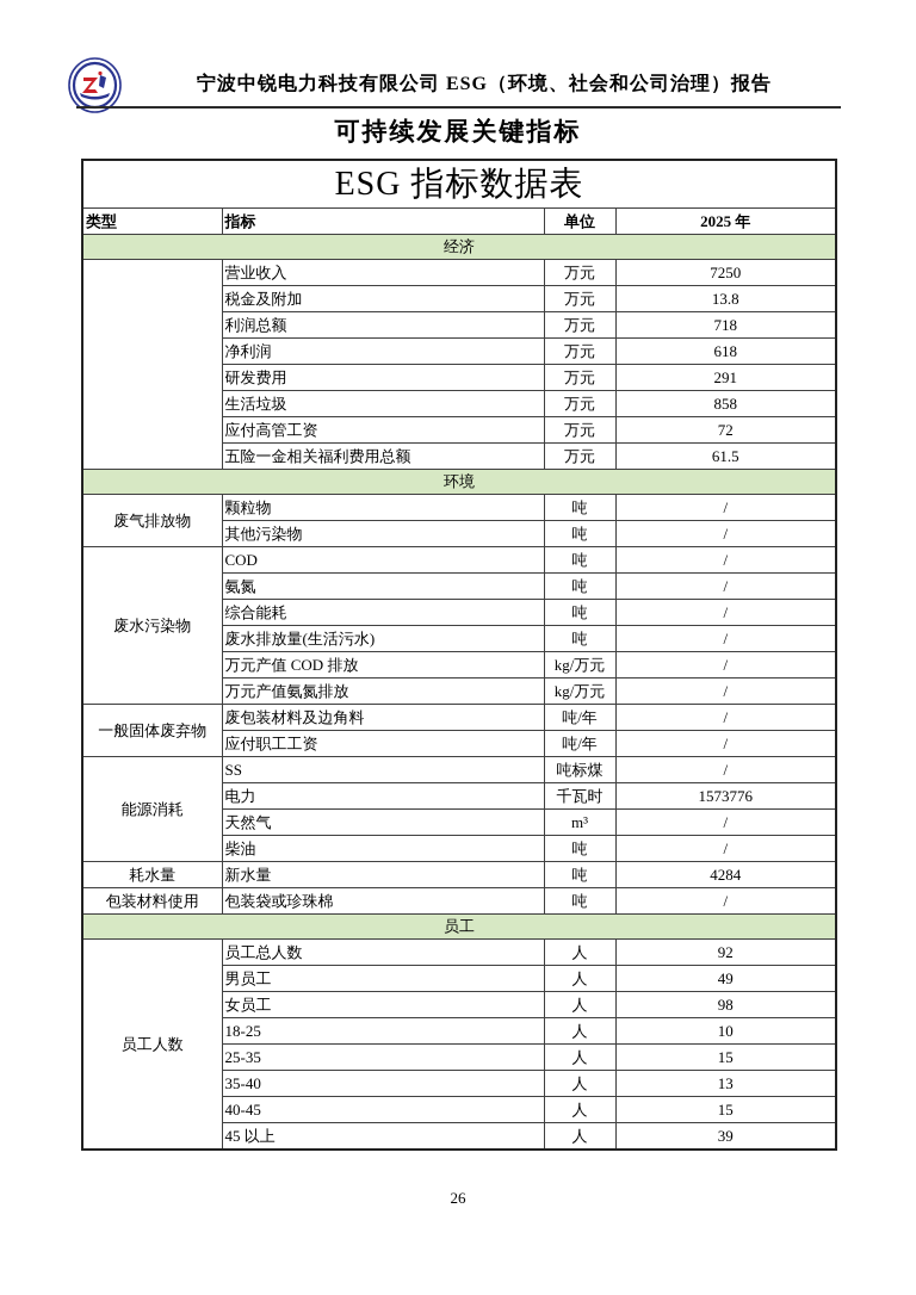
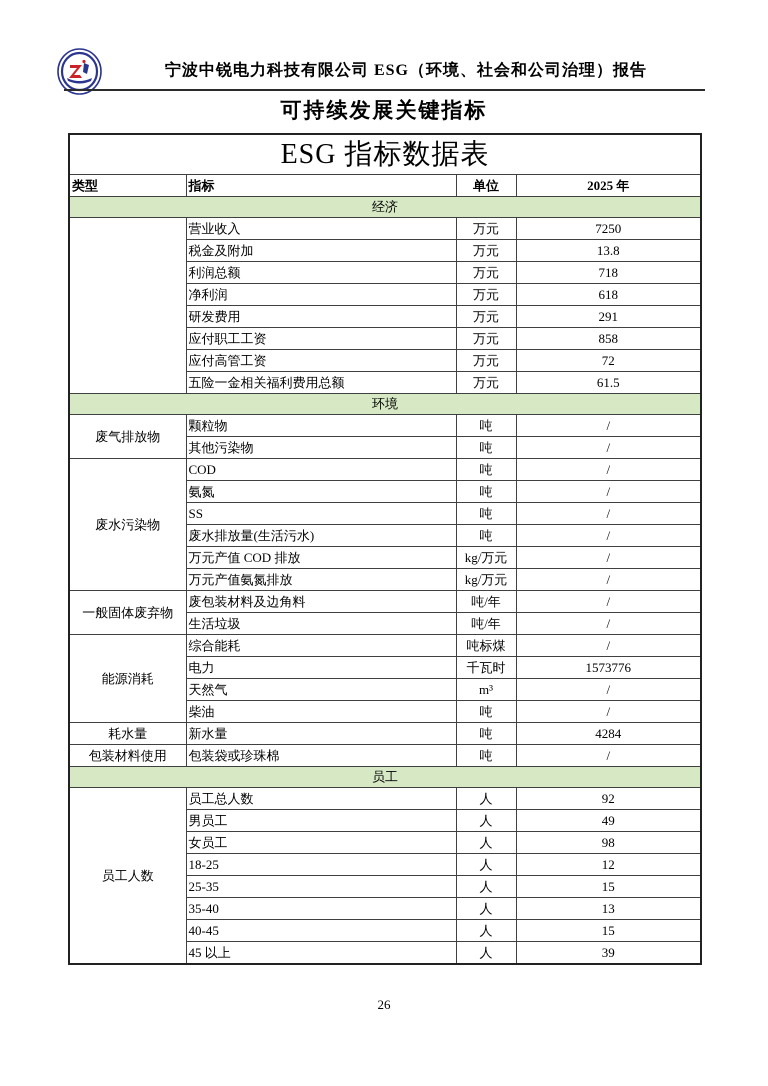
  宁波中锐电力科技有限公司 ESG（环境、社会和公司治理）报告
  可持续发展关键指标
  ESG 指标数据表
  类型	指标	单位	2025 年
  经济
  	营业收入	万元	7250
  税金及附加	万元	13.8
  利润总额	万元	718
  净利润	万元	618
  研发费用	万元	291
- 生活垃圾	万元	858
+ 应付职工工资	万元	858
  应付高管工资	万元	72
  五险一金相关福利费用总额	万元	61.5
  环境
  废气排放物	颗粒物	吨	/
  其他污染物	吨	/
  废水污染物	COD	吨	/
  氨氮	吨	/
- 综合能耗	吨	/
+ SS	吨	/
  废水排放量(生活污水)	吨	/
  万元产值 COD 排放	kg/万元	/
  万元产值氨氮排放	kg/万元	/
  一般固体废弃物	废包装材料及边角料	吨/年	/
- 应付职工工资	吨/年	/
+ 生活垃圾	吨/年	/
- 能源消耗	SS	吨标煤	/
+ 能源消耗	综合能耗	吨标煤	/
  电力	千瓦时	1573776
  天然气	m³	/
  柴油	吨	/
  耗水量	新水量	吨	4284
  包装材料使用	包装袋或珍珠棉	吨	/
  员工
  员工人数	员工总人数	人	92
  男员工	人	49
  女员工	人	98
- 18-25	人	10
+ 18-25	人	12
  25-35	人	15
  35-40	人	13
  40-45	人	15
  45 以上	人	39
  26
